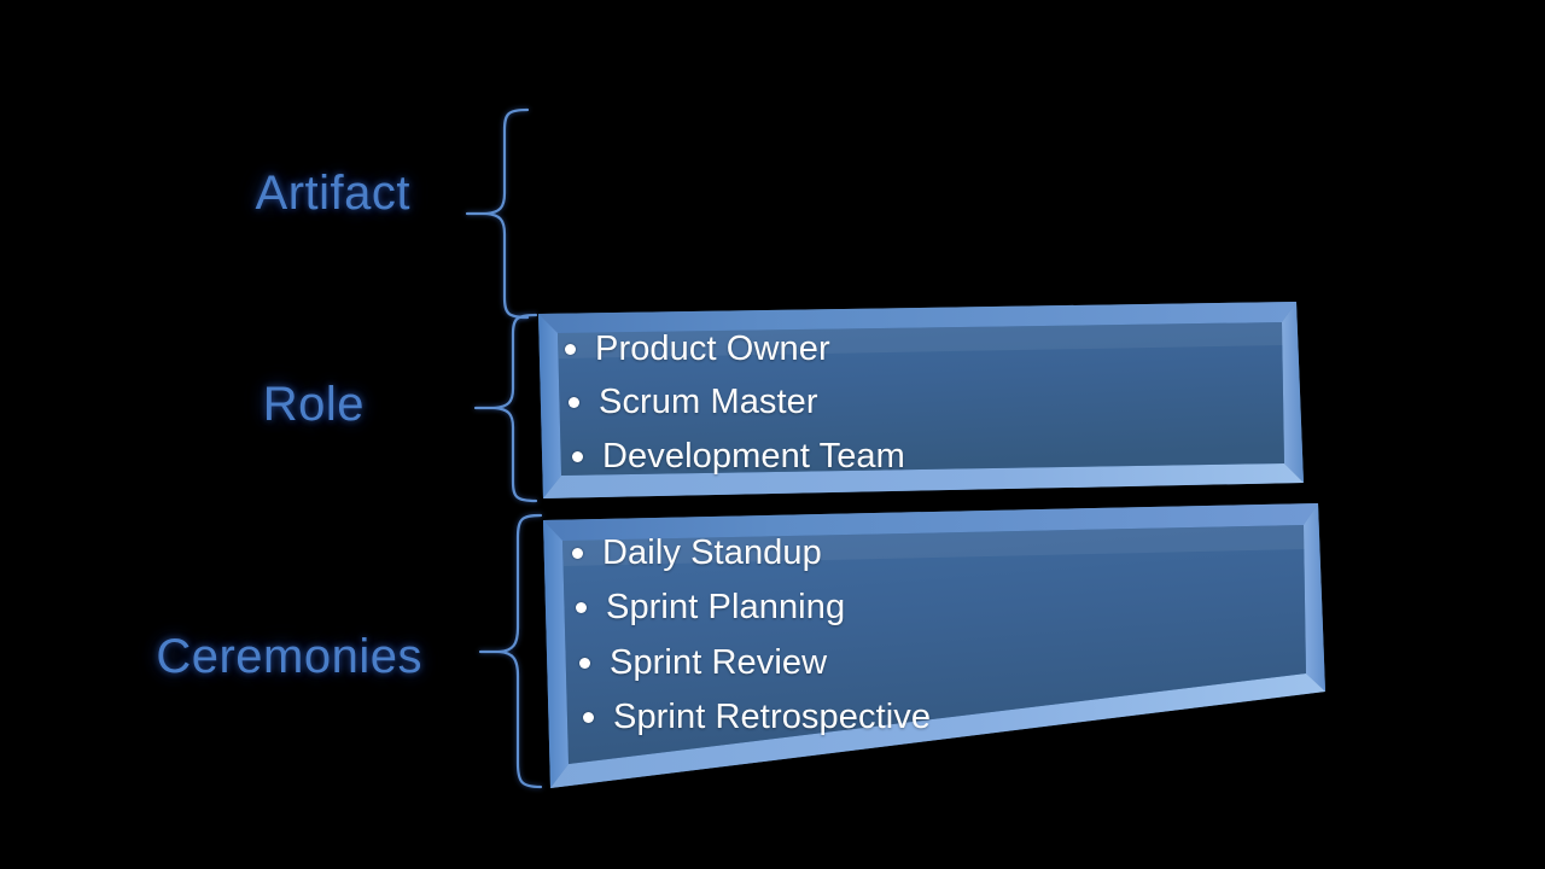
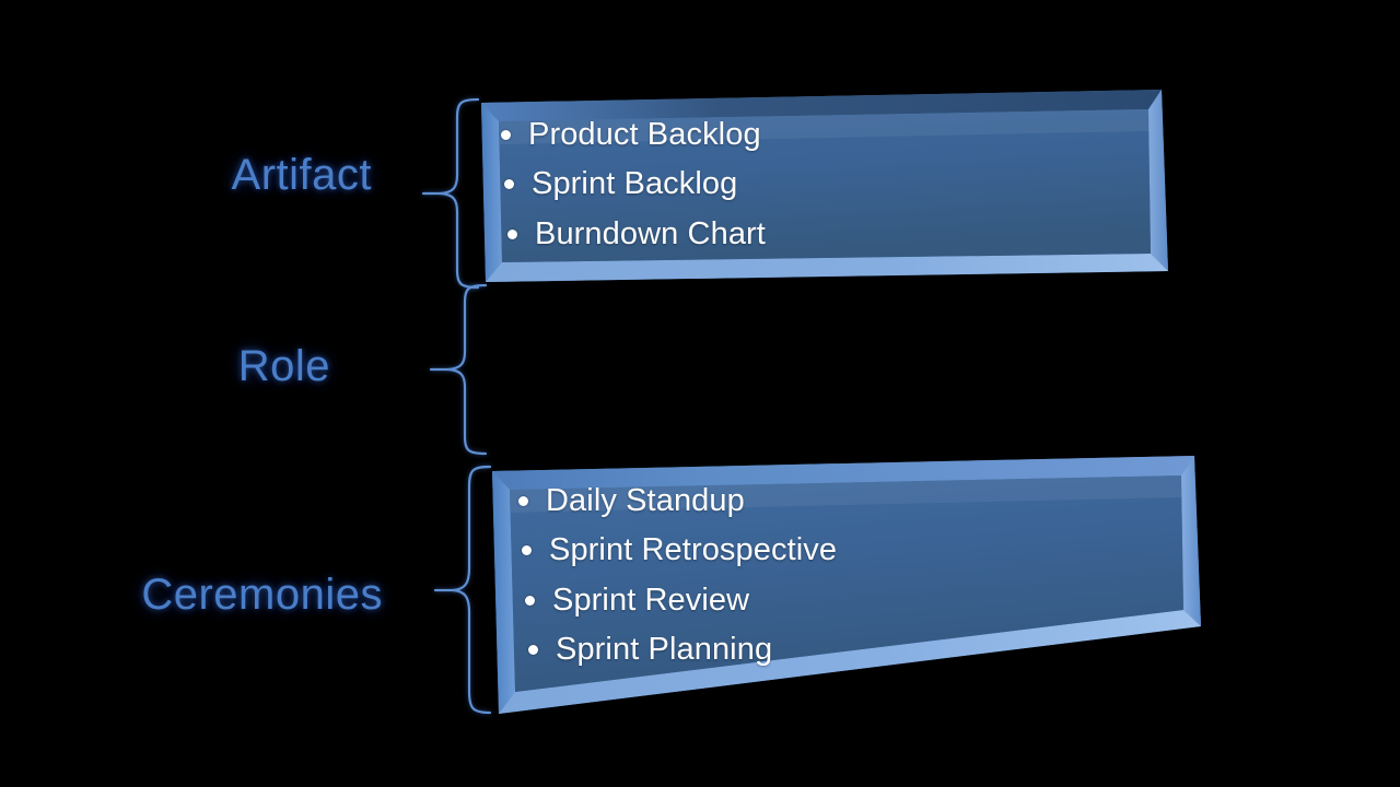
  Artifact
+ Product Backlog
+ Sprint Backlog
+ Burndown Chart
  Role
- Product Owner
- Scrum Master
- Development Team
  Ceremonies
  Daily Standup
- Sprint Planning
+ Sprint Retrospective
  Sprint Review
- Sprint Retrospective
+ Sprint Planning
